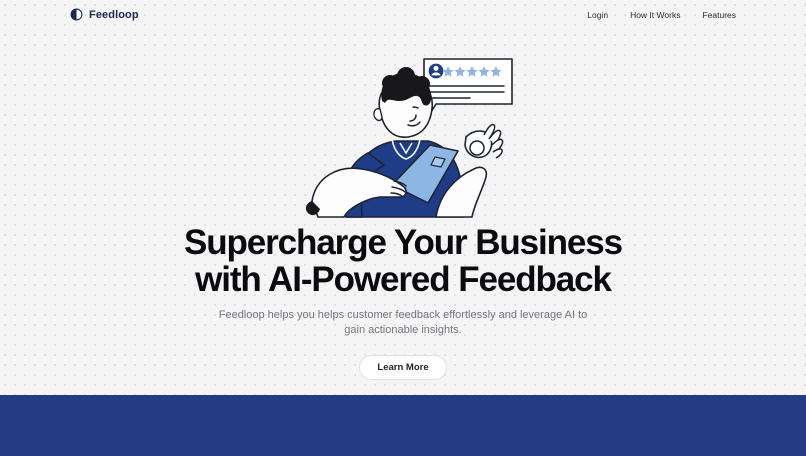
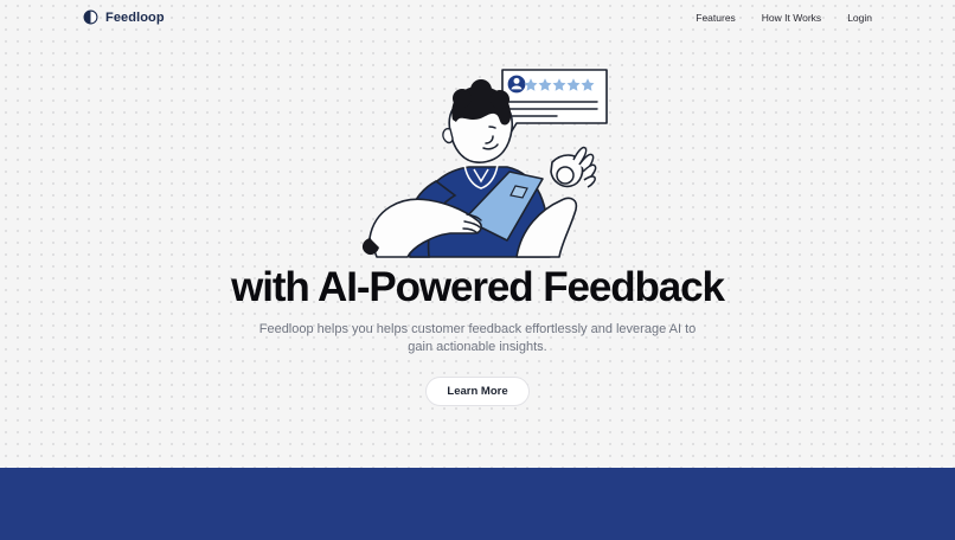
  Feedloop
- Login
+ Features
  How It Works
- Features
+ Login
- Supercharge Your Business
  with AI-Powered Feedback
  Feedloop helps you helps customer feedback effortlessly and leverage AI to gain actionable insights.
  Learn More
